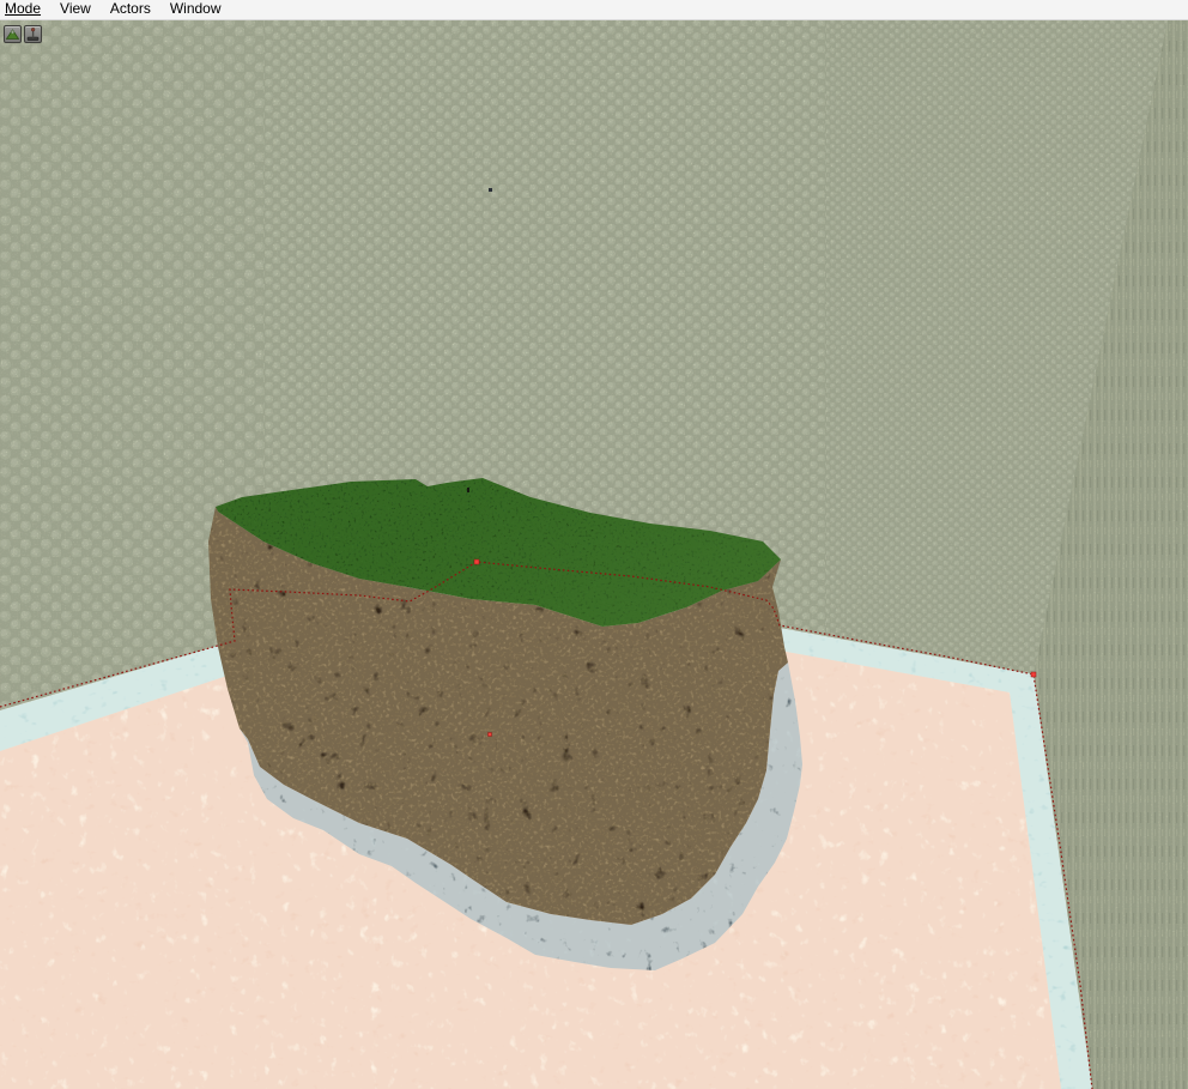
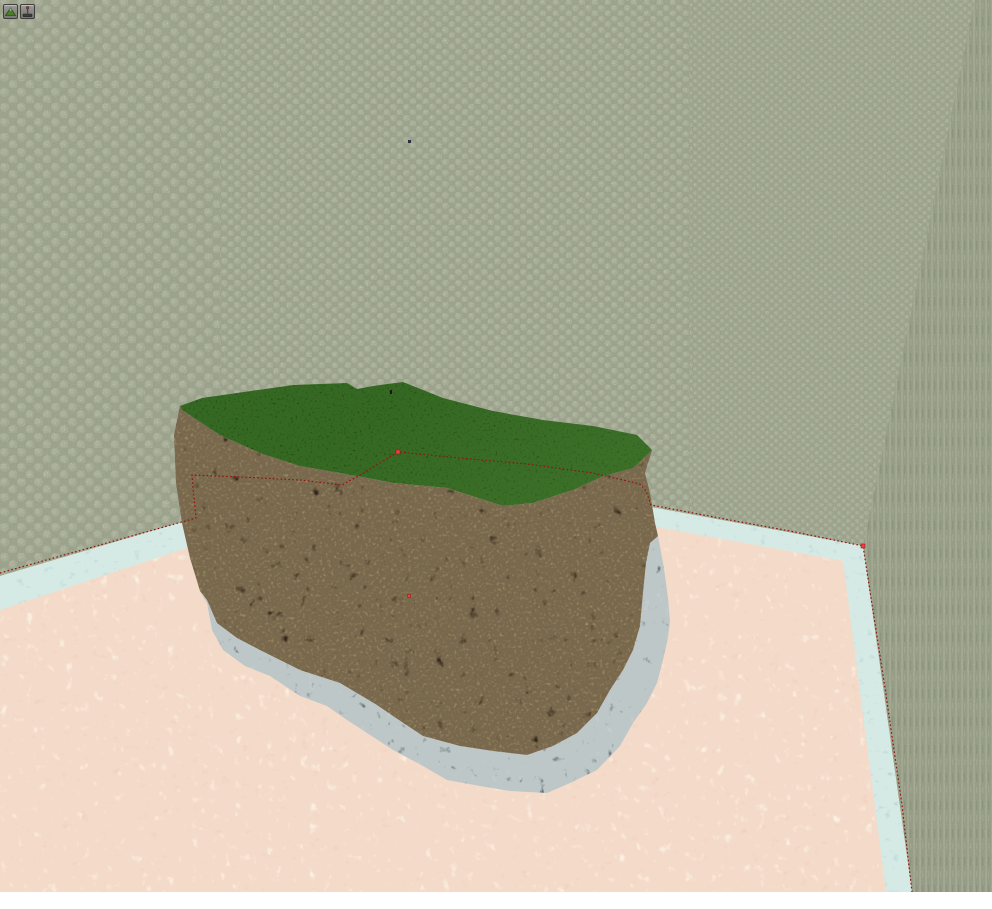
- Mode
- View
- Actors
- Window
